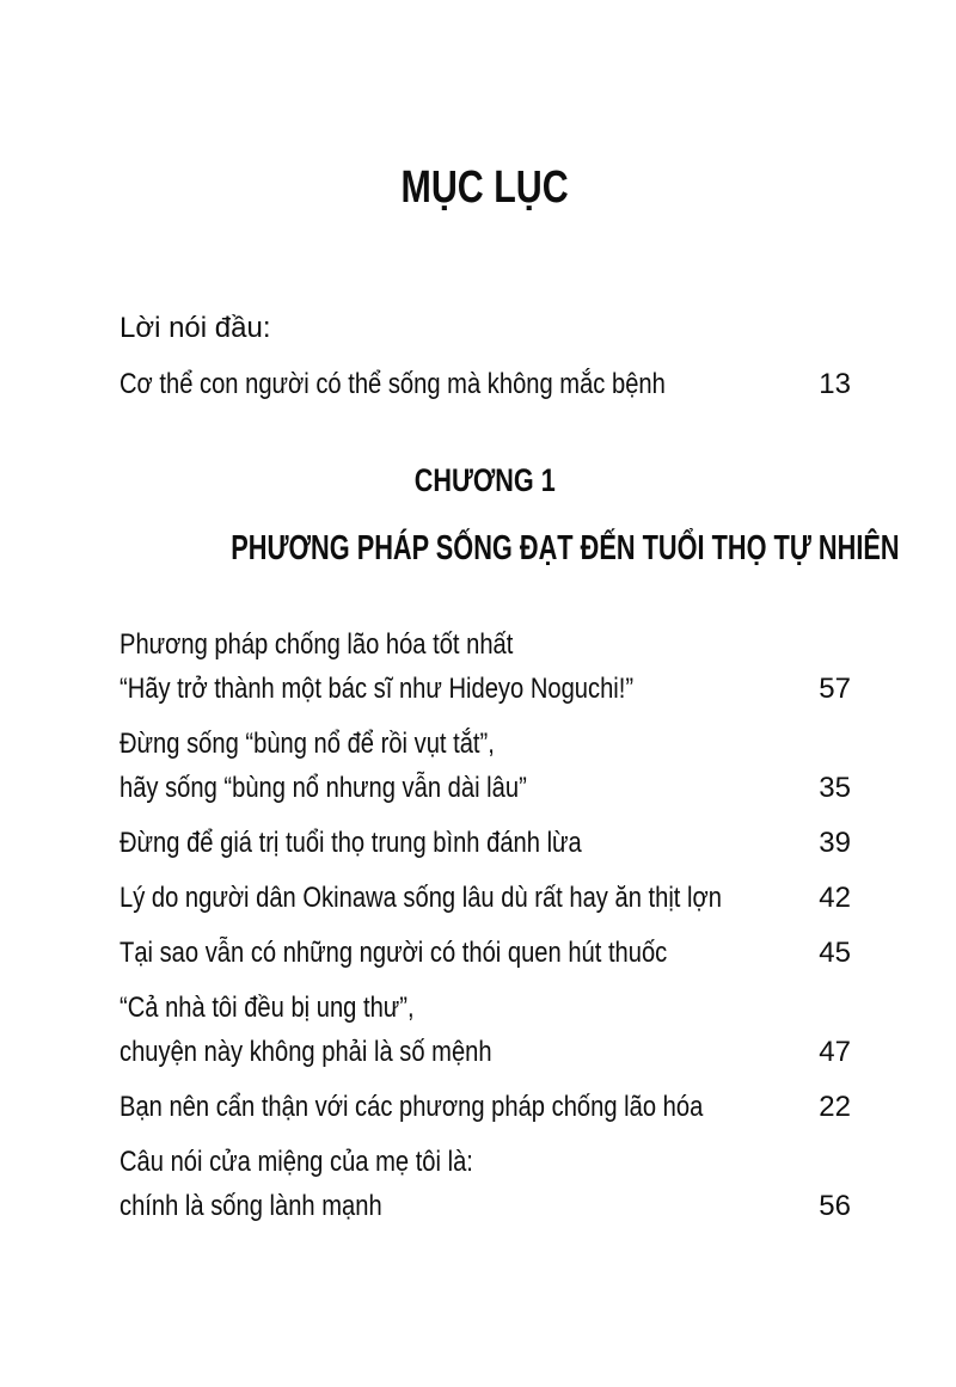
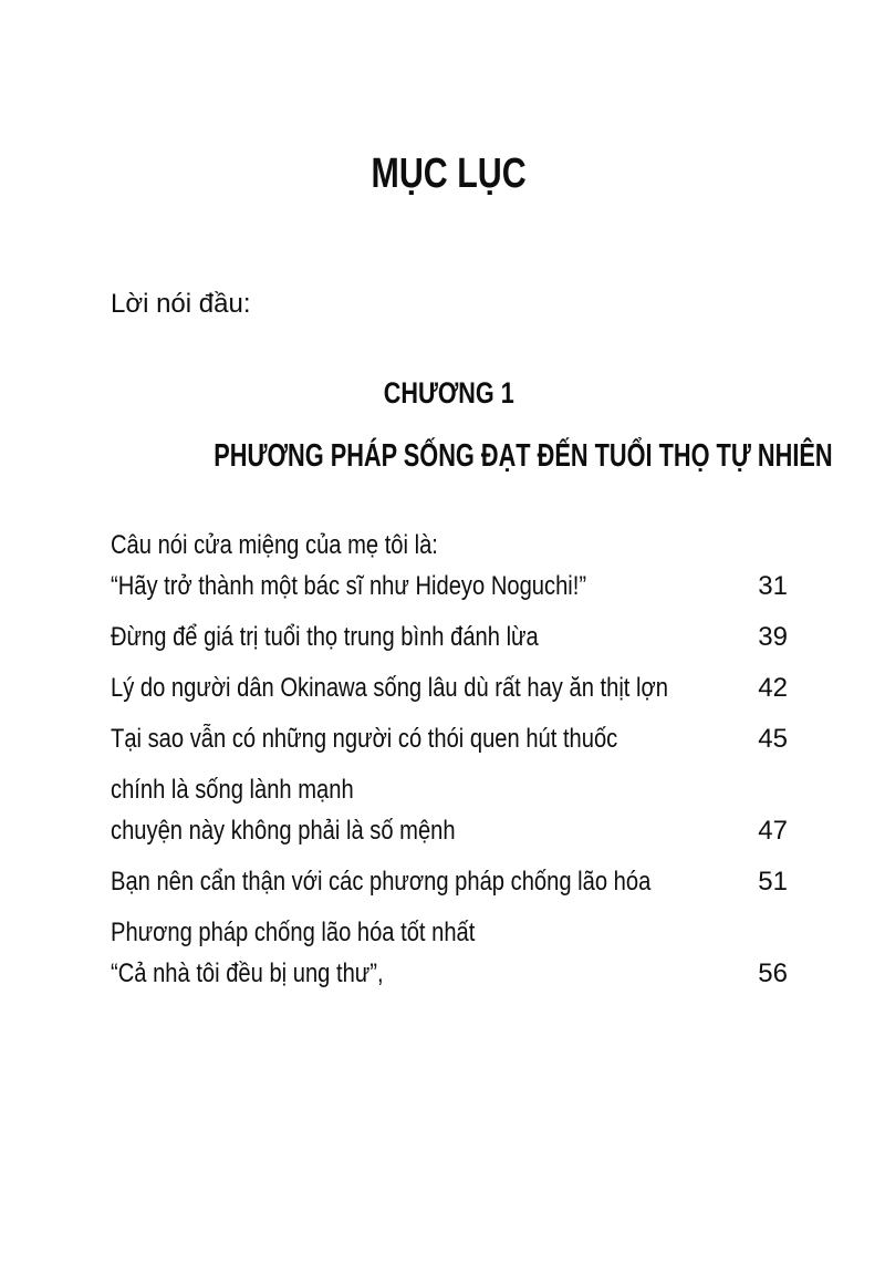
  MỤC LỤC
  Lời nói đầu:
- Cơ thể con người có thể sống mà không mắc bệnh
- 13
  CHƯƠNG 1
  PHƯƠNG PHÁP SỐNG ĐẠT ĐẾN TUỔI THỌ TỰ NHIÊN
- Phương pháp chống lão hóa tốt nhất
+ Câu nói cửa miệng của mẹ tôi là:
  “Hãy trở thành một bác sĩ như Hideyo Noguchi!”
- 57
+ 31
- Đừng sống “bùng nổ để rồi vụt tắt”,
- hãy sống “bùng nổ nhưng vẫn dài lâu”
- 35
  Đừng để giá trị tuổi thọ trung bình đánh lừa
  39
  Lý do người dân Okinawa sống lâu dù rất hay ăn thịt lợn
  42
  Tại sao vẫn có những người có thói quen hút thuốc
  45
- “Cả nhà tôi đều bị ung thư”,
+ chính là sống lành mạnh
  chuyện này không phải là số mệnh
  47
  Bạn nên cẩn thận với các phương pháp chống lão hóa
- 22
+ 51
- Câu nói cửa miệng của mẹ tôi là:
+ Phương pháp chống lão hóa tốt nhất
- chính là sống lành mạnh
+ “Cả nhà tôi đều bị ung thư”,
  56
